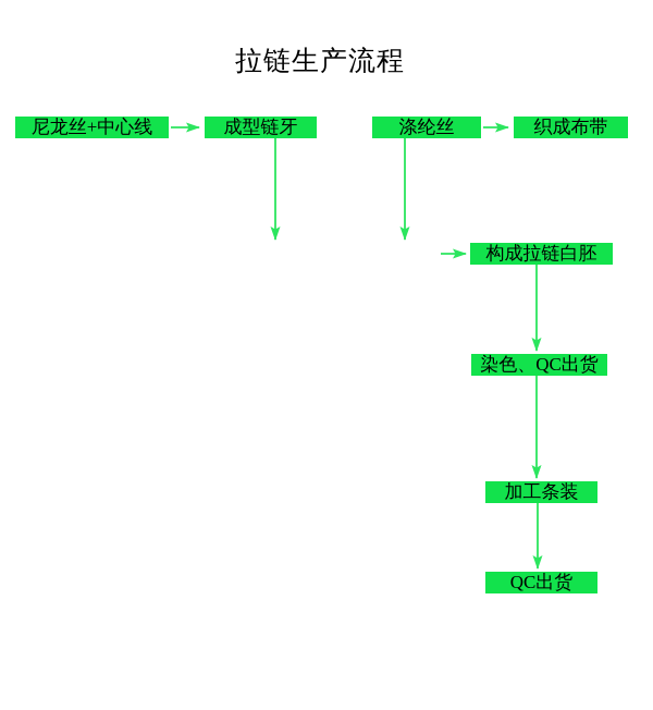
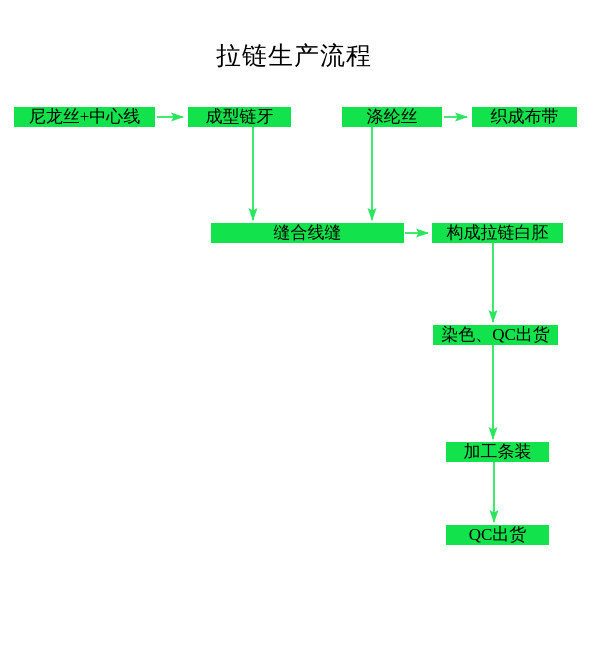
  拉链生产流程
  尼龙丝+中心线
  成型链牙
  涤纶丝
  织成布带
+ 缝合线缝
  构成拉链白胚
  染色、QC出货
  加工条装
  QC出货
